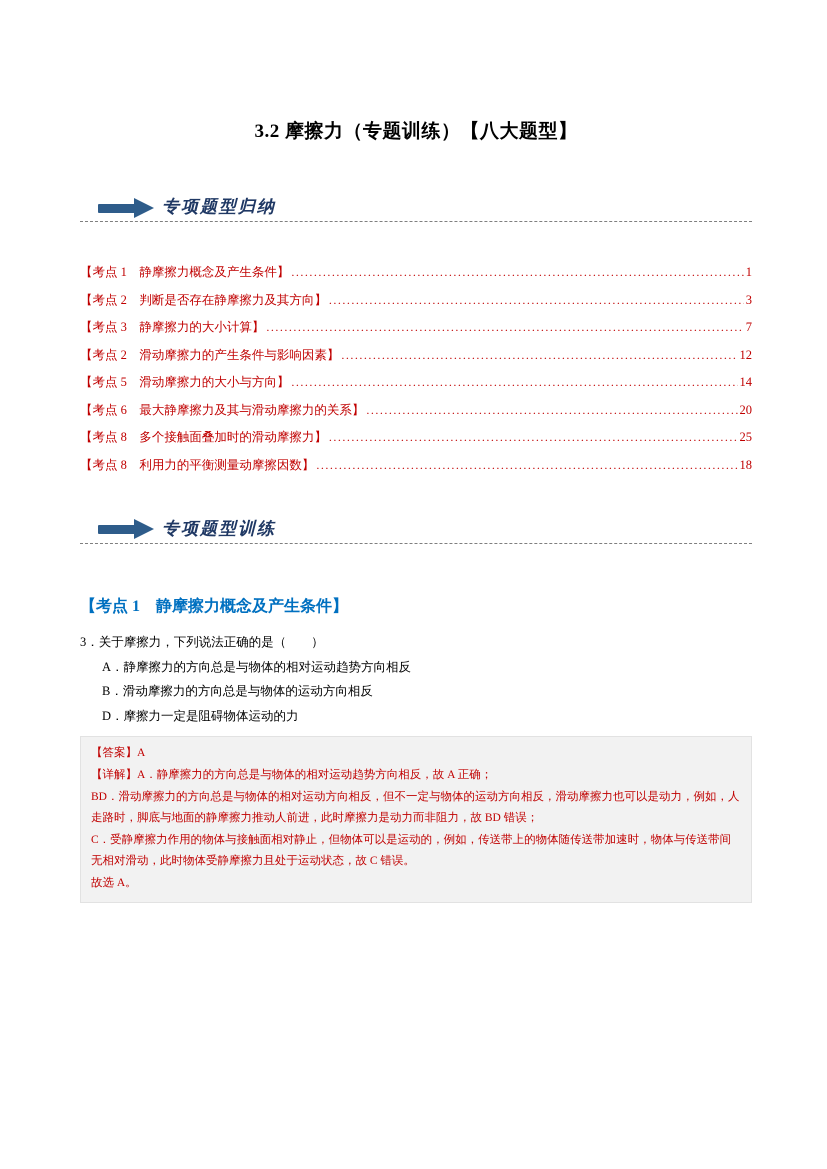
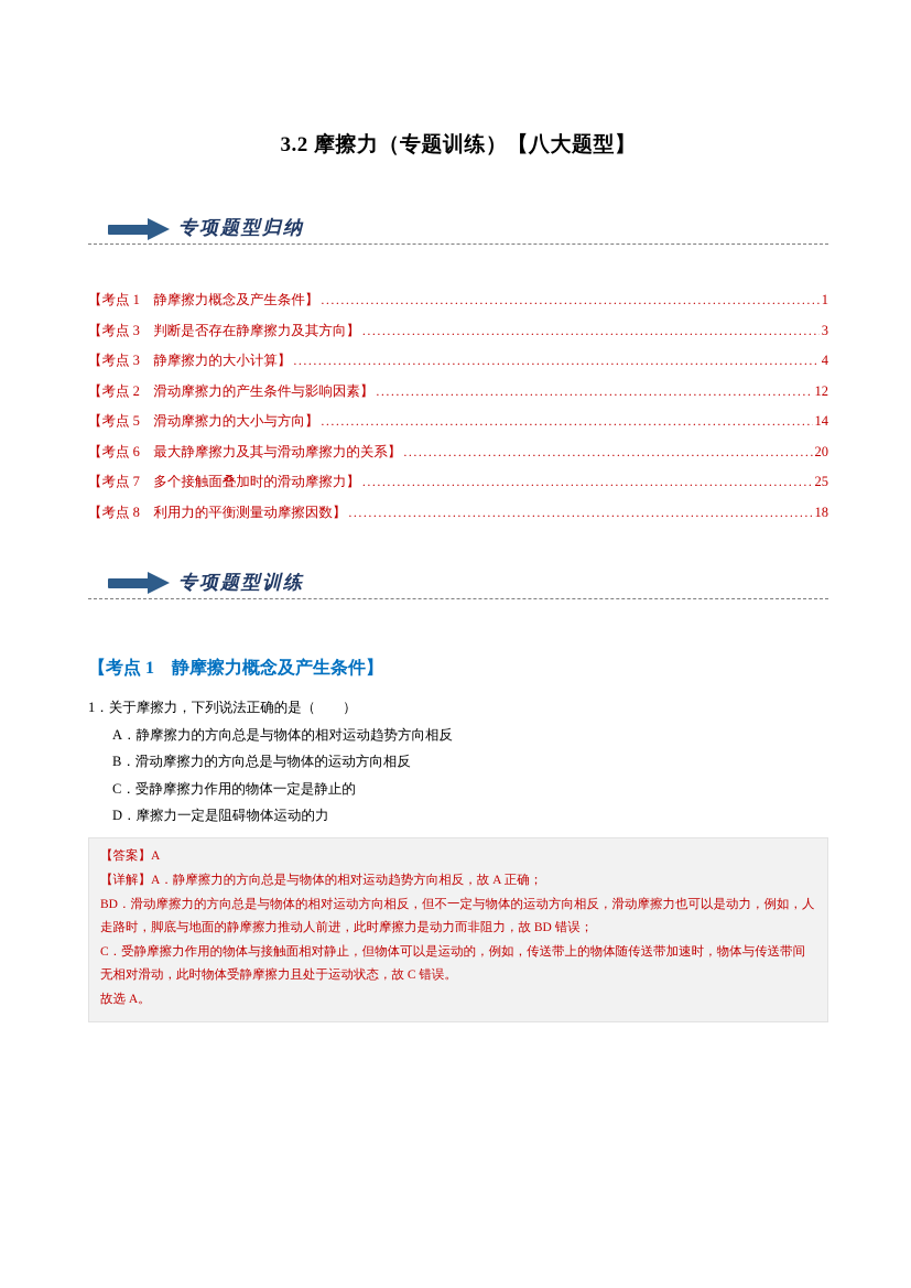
  3.2 摩擦力（专题训练）【八大题型】
  专项题型归纳
  【考点 1 静摩擦力概念及产生条件】
  1
- 【考点 2 判断是否存在静摩擦力及其方向】
+ 【考点 3 判断是否存在静摩擦力及其方向】
  3
  【考点 3 静摩擦力的大小计算】
- 7
+ 4
  【考点 2 滑动摩擦力的产生条件与影响因素】
  12
  【考点 5 滑动摩擦力的大小与方向】
  14
  【考点 6 最大静摩擦力及其与滑动摩擦力的关系】
  20
- 【考点 8 多个接触面叠加时的滑动摩擦力】
+ 【考点 7 多个接触面叠加时的滑动摩擦力】
  25
  【考点 8 利用力的平衡测量动摩擦因数】
  18
  专项题型训练
  【考点 1 静摩擦力概念及产生条件】
- 3．关于摩擦力，下列说法正确的是（ ）
+ 1．关于摩擦力，下列说法正确的是（ ）
  A．静摩擦力的方向总是与物体的相对运动趋势方向相反
  B．滑动摩擦力的方向总是与物体的运动方向相反
+ C．受静摩擦力作用的物体一定是静止的
  D．摩擦力一定是阻碍物体运动的力
  【答案】A
  【详解】A．静摩擦力的方向总是与物体的相对运动趋势方向相反，故 A 正确；
  BD．滑动摩擦力的方向总是与物体的相对运动方向相反，但不一定与物体的运动方向相反，滑动摩擦力也可以是动力，例如，人走路时，脚底与地面的静摩擦力推动人前进，此时摩擦力是动力而非阻力，故 BD 错误；
  C．受静摩擦力作用的物体与接触面相对静止，但物体可以是运动的，例如，传送带上的物体随传送带加速时，物体与传送带间无相对滑动，此时物体受静摩擦力且处于运动状态，故 C 错误。
  故选 A。
